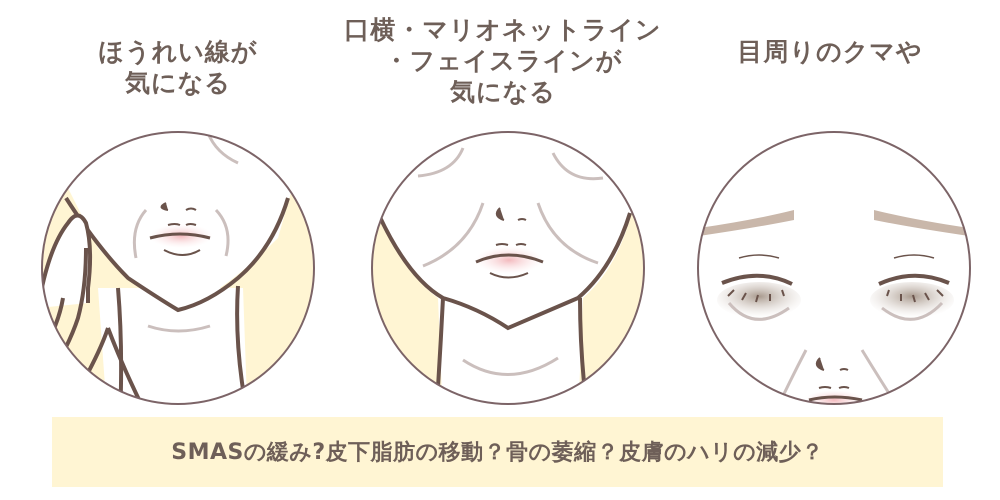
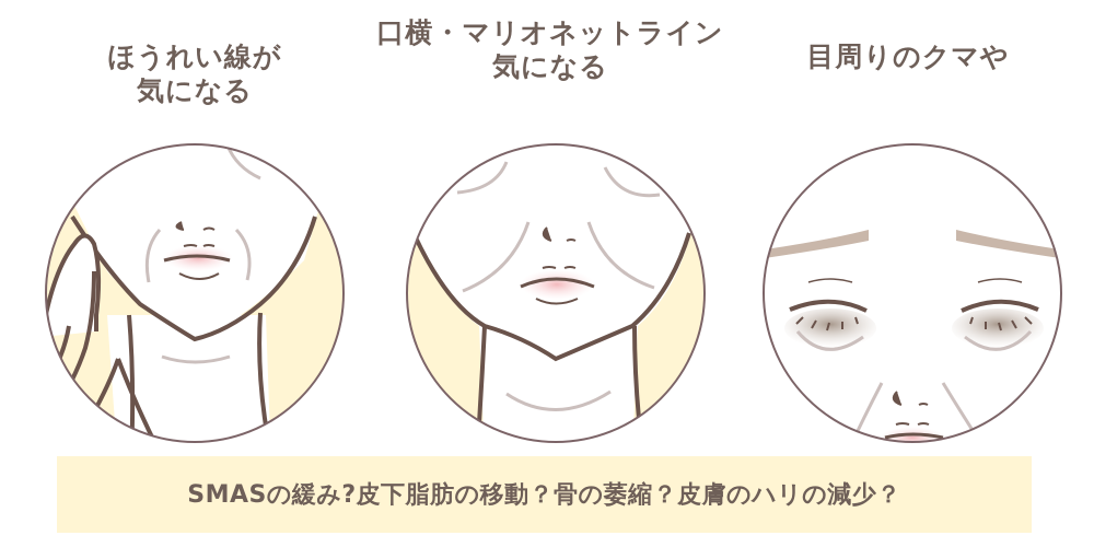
  ほうれい線が
  気になる
  口横・マリオネットライン
- ・フェイスラインが
  気になる
  目周りのクマや
  SMASの緩み?皮下脂肪の移動？骨の萎縮？皮膚のハリの減少？
